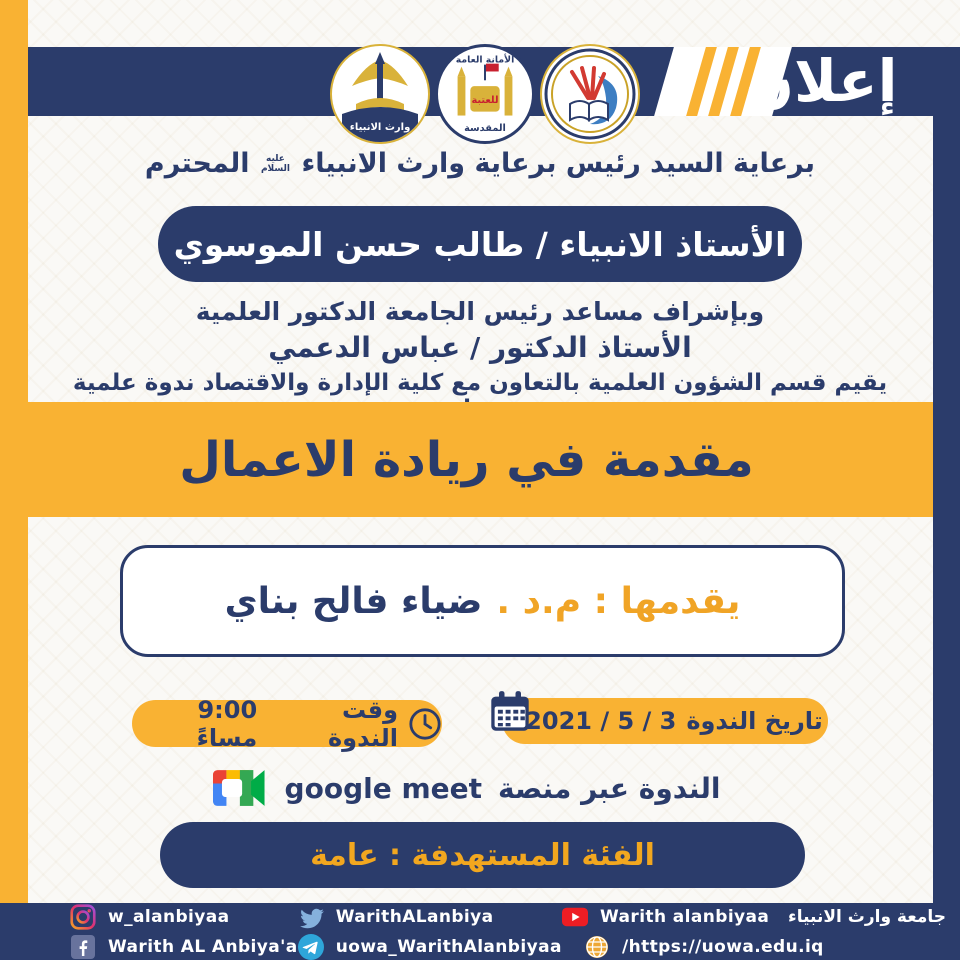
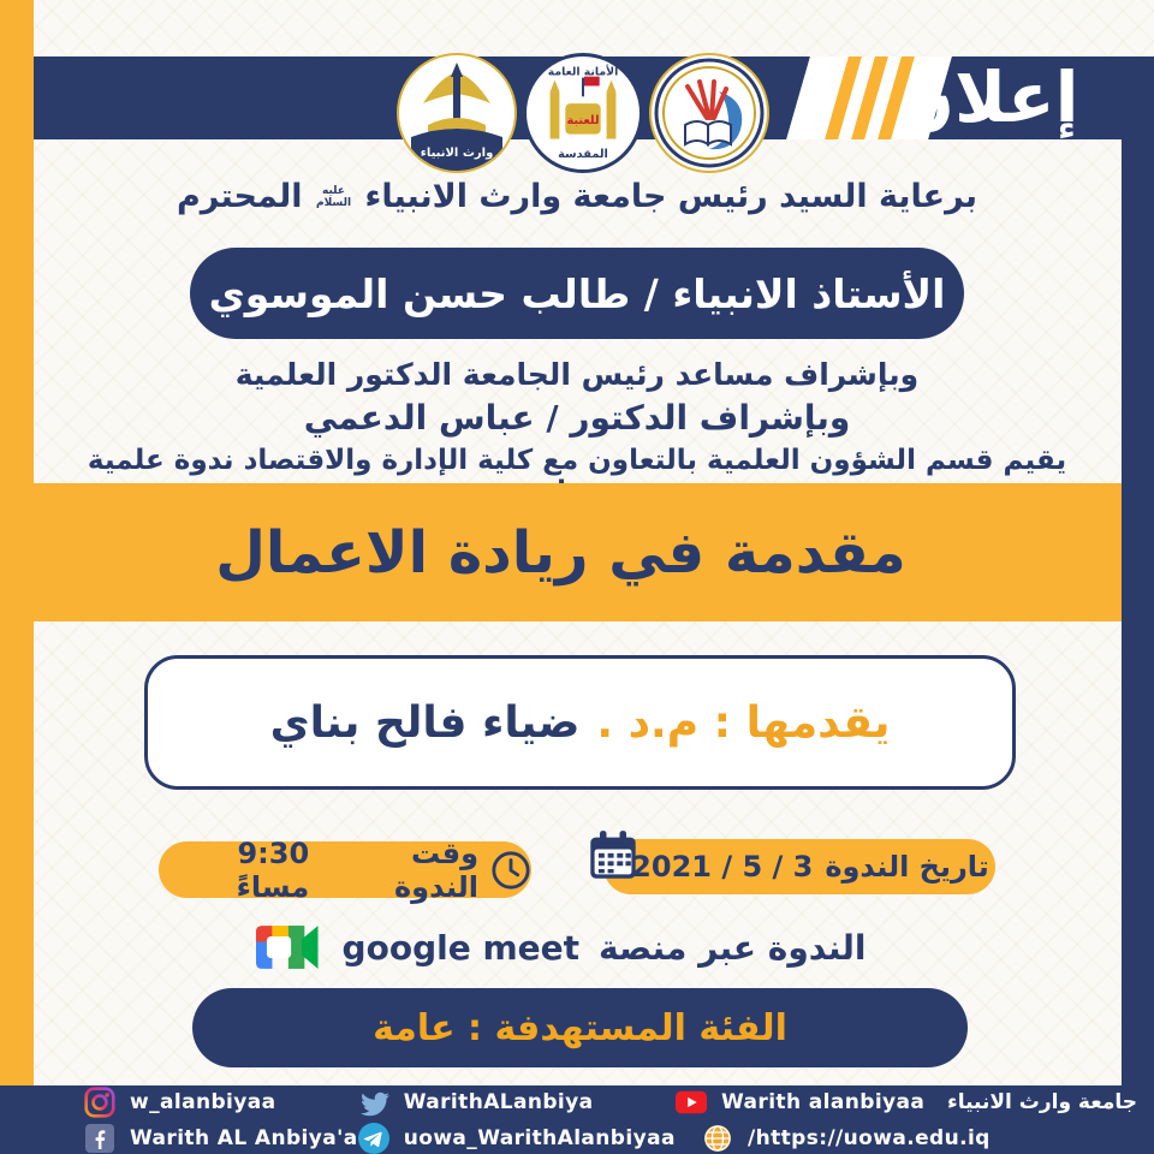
  إعلان
  وارث الانبياء
  الأمانة العامة
  للعتبة
  المقدسة
- برعاية السيد رئيس برعاية وارث الانبياءعليه السلامالمحترم
+ برعاية السيد رئيس جامعة وارث الانبياءعليه السلامالمحترم
  الأستاذ الانبياء / طالب حسن الموسوي
  وبإشراف مساعد رئيس الجامعة الدكتور العلمية
- الأستاذ الدكتور / عباس الدعمي
+ وبإشراف الدكتور / عباس الدعمي
  يقيم قسم الشؤون العلمية بالتعاون مع كلية الإدارة والاقتصاد ندوة علمية
  مقدمة في ريادة الاعمال
  يقدمها : م.د .
  ضياء فالح بناي
  تاريخ الندوة
  2021 / 5 / 3
  وقت الندوة
- 9:00 مساءً
+ 9:30 مساءً
  الندوة عبر منصة
  google meet
  الفئة المستهدفة : عامة
  w_alanbiyaa
  Warith AL Anbiya'a
  WarithALanbiya
  uowa_WarithAlanbiyaa
  Warith alanbiyaa
  جامعة وارث الانبياء
  /https://uowa.edu.iq
